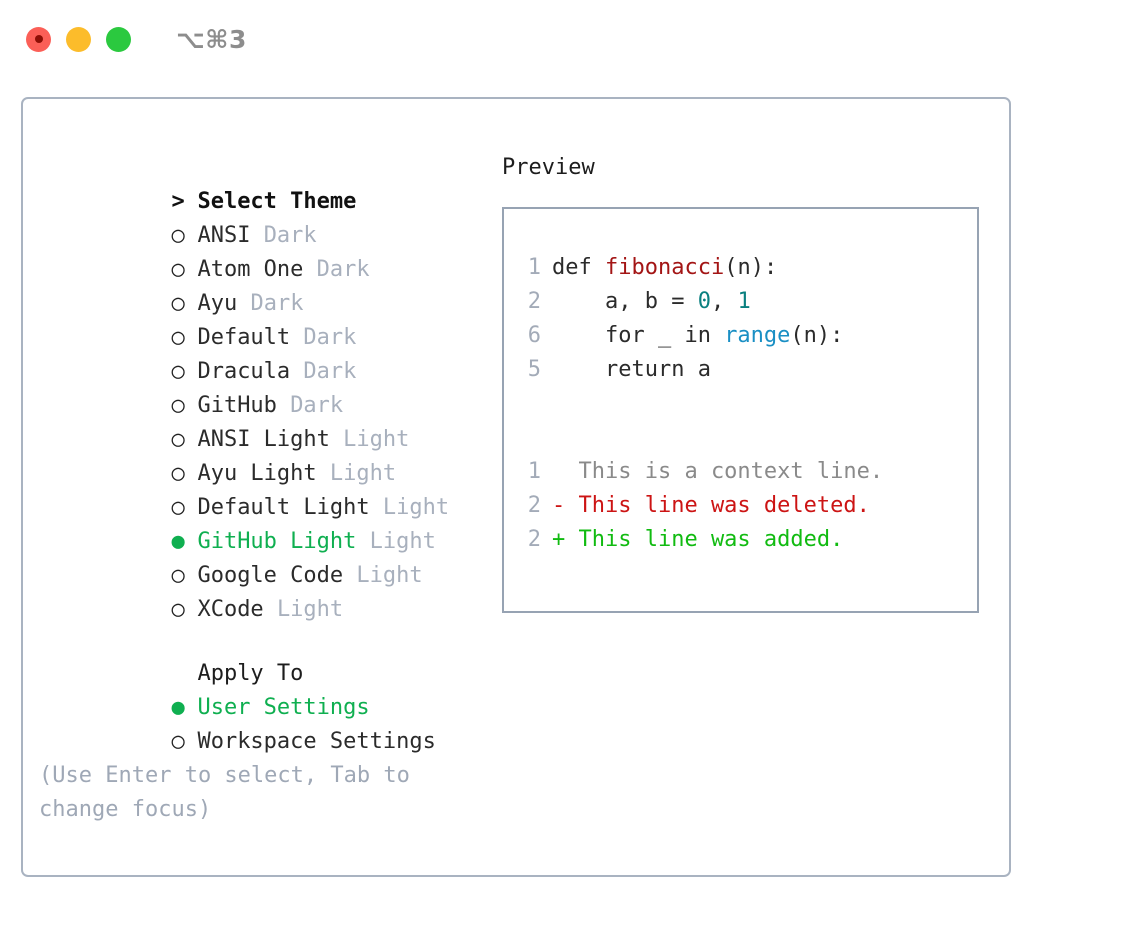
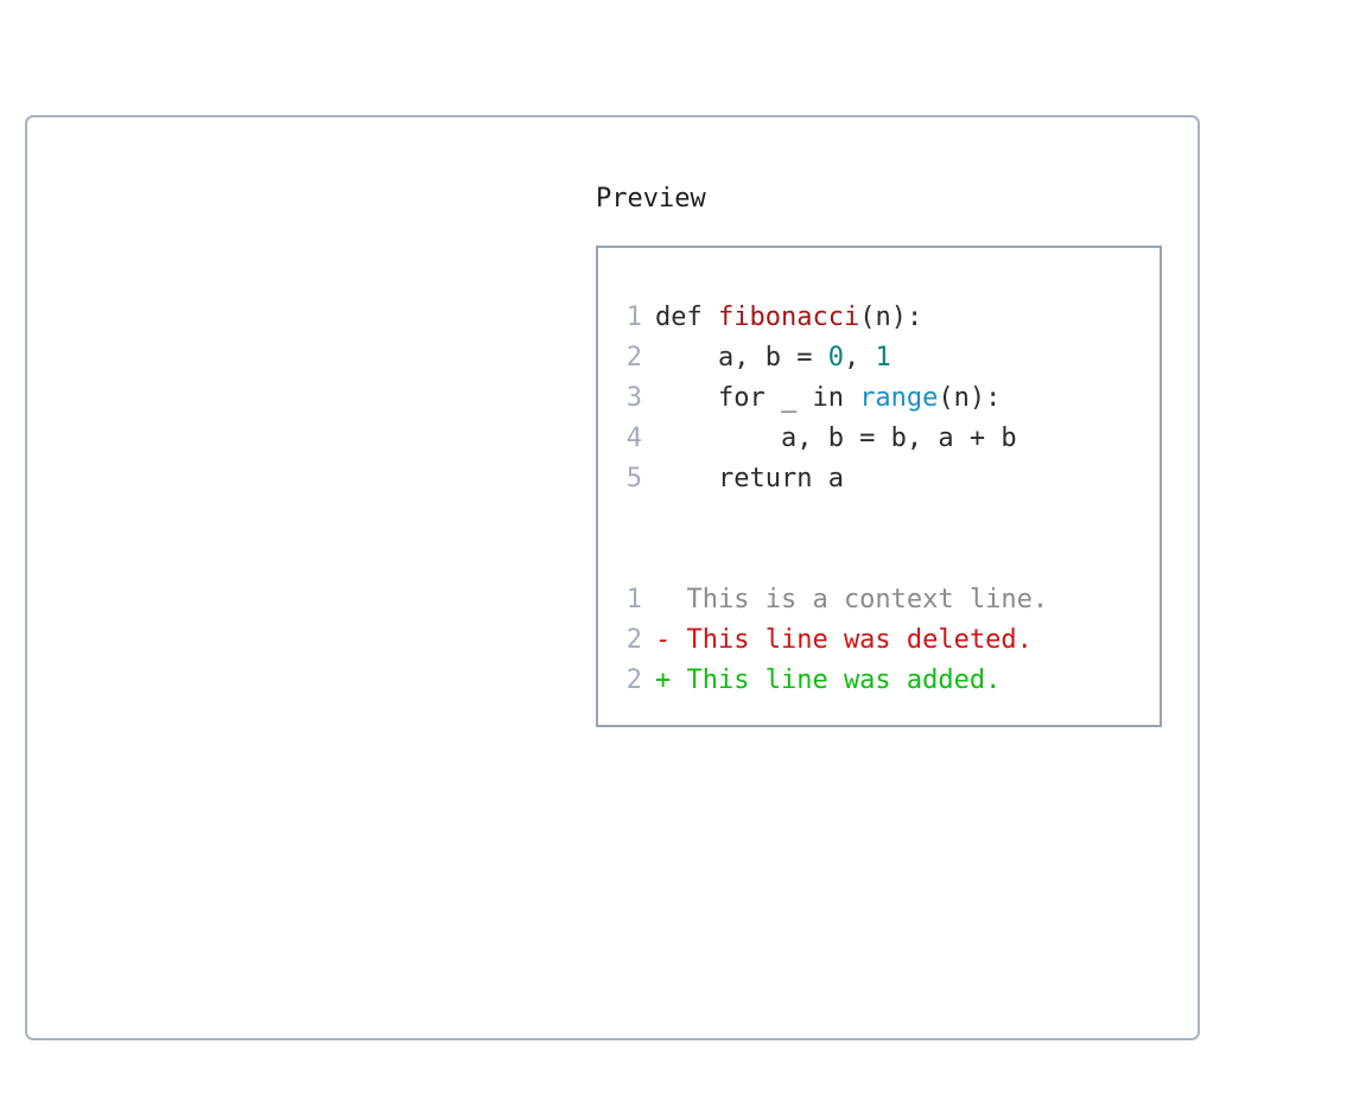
- ⌥⌘3
- > Select Theme
- ○ ANSI Dark
- ○ Atom One Dark
- ○ Ayu Dark
- ○ Default Dark
- ○ Dracula Dark
- ○ GitHub Dark
- ○ ANSI Light Light
- ○ Ayu Light Light
- ○ Default Light Light
- ● GitHub Light Light
- ○ Google Code Light
- ○ XCode Light
- Apply To
- ● User Settings
- ○ Workspace Settings
- (Use Enter to select, Tab to change focus)
  Preview
  1
  def fibonacci(n):
  2
  a, b = 0, 1
- 6
+ 3
  for _ in range(n):
+ 4
+ a, b = b, a + b
  5
  return a
  1
  This is a context line.
  2
  - This line was deleted.
  2
  + This line was added.
